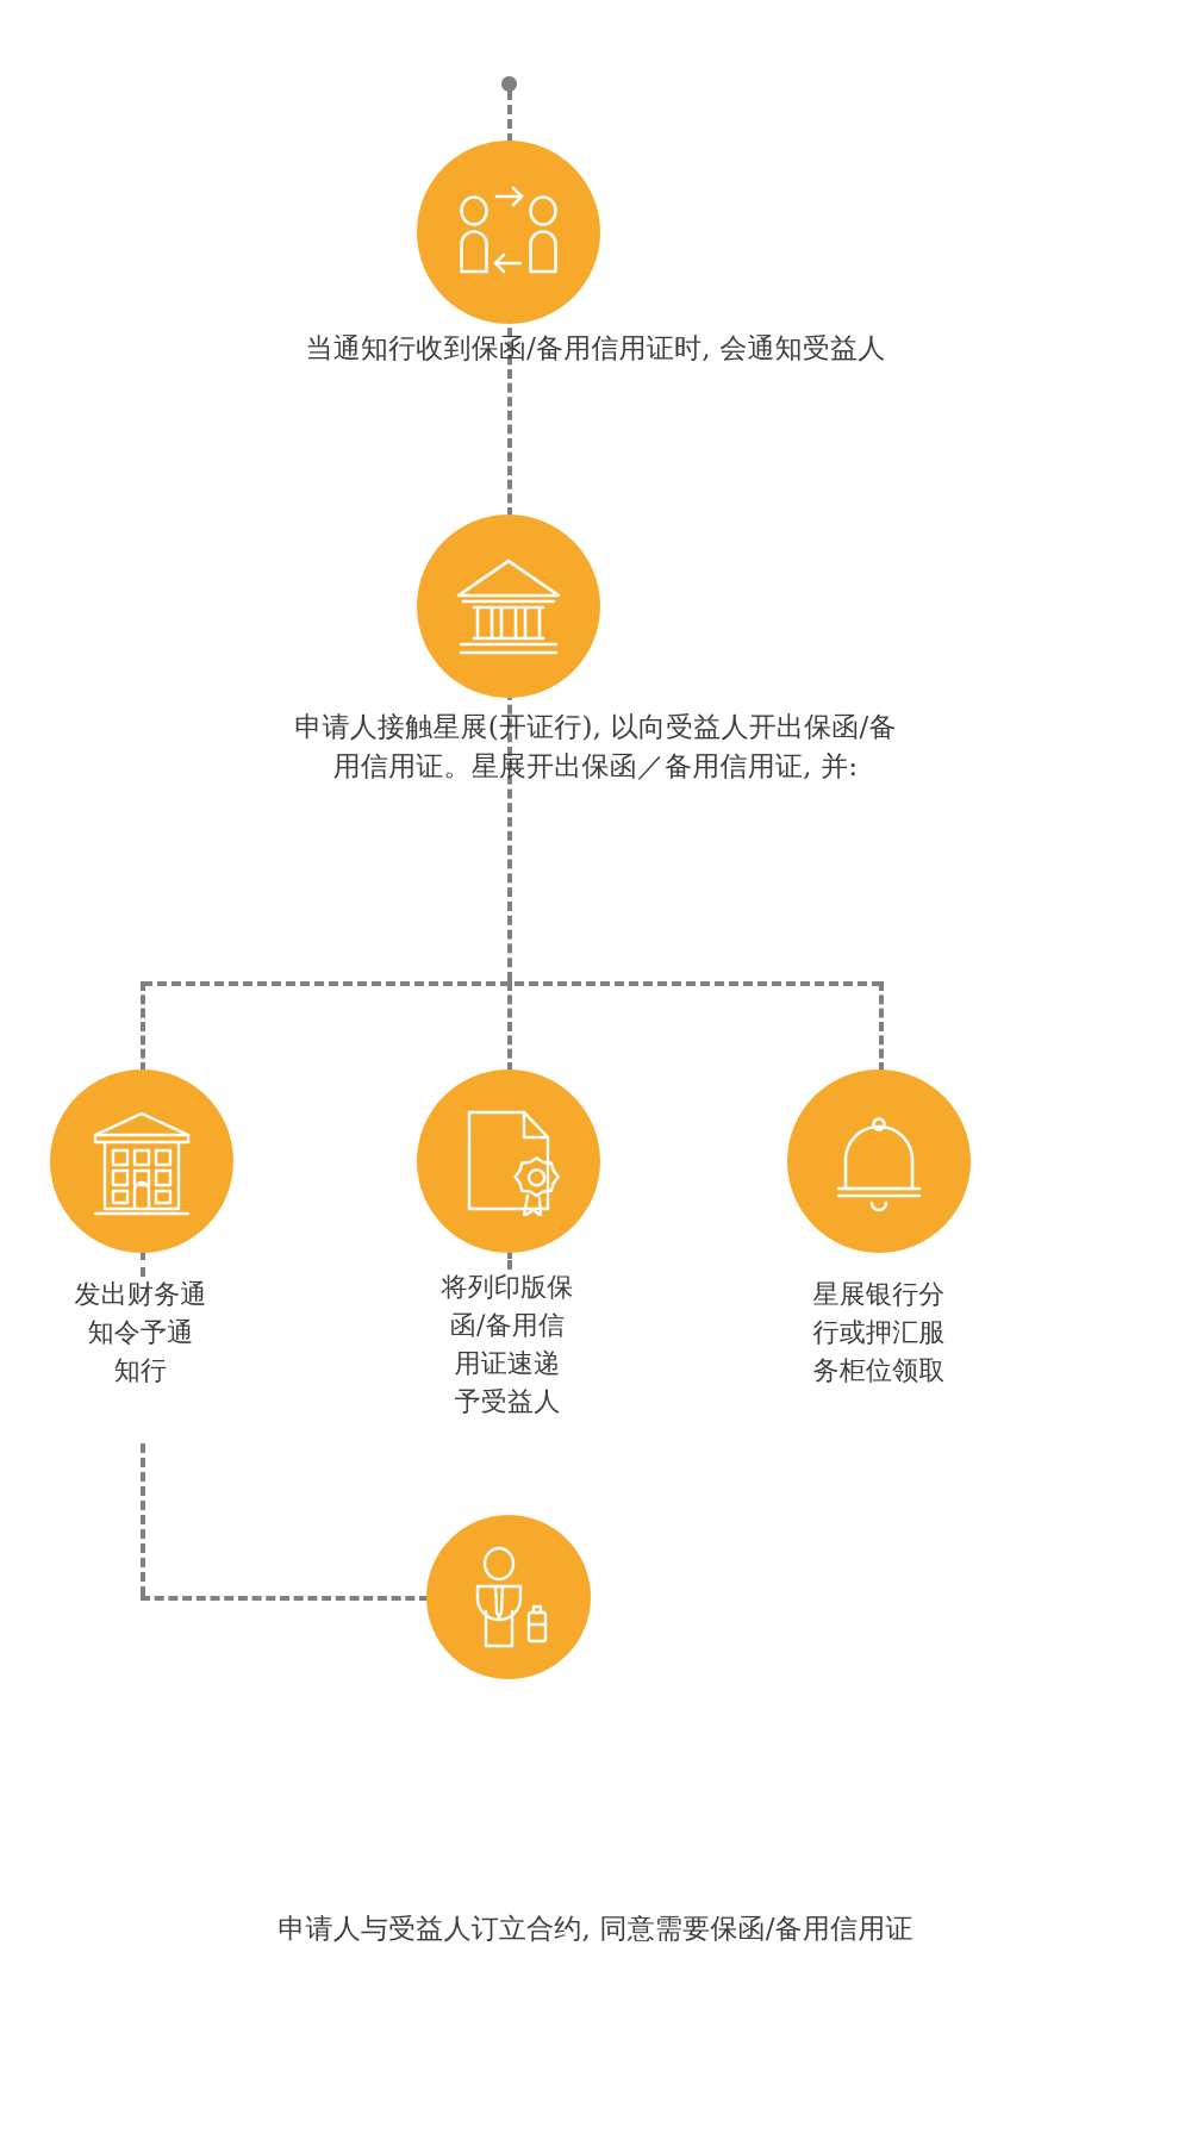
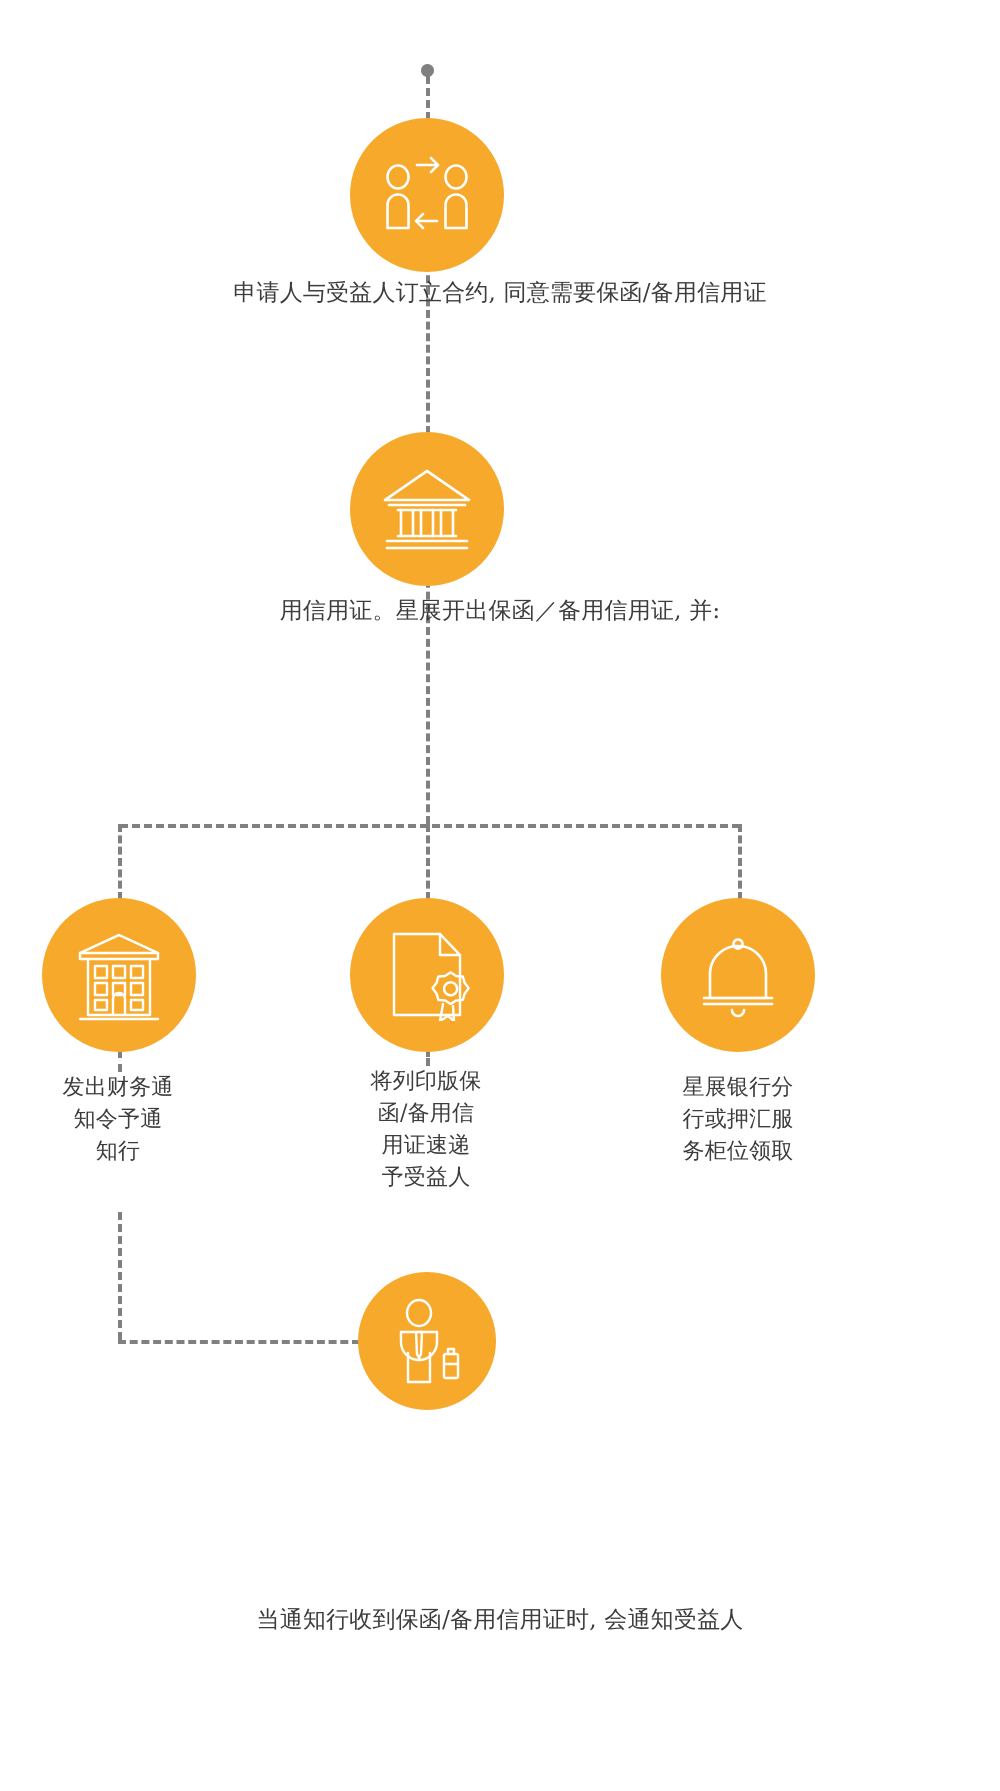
- 当通知行收到保函/备用信用证时, 会通知受益人
+ 申请人与受益人订立合约, 同意需要保函/备用信用证
- 申请人接触星展(开证行), 以向受益人开出保函/备
  用信用证。星展开出保函／备用信用证, 并:
  发出财务通
  知令予通
  知行
  将列印版保
  函/备用信
  用证速递
  予受益人
  星展银行分
  行或押汇服
  务柜位领取
- 申请人与受益人订立合约, 同意需要保函/备用信用证
+ 当通知行收到保函/备用信用证时, 会通知受益人
